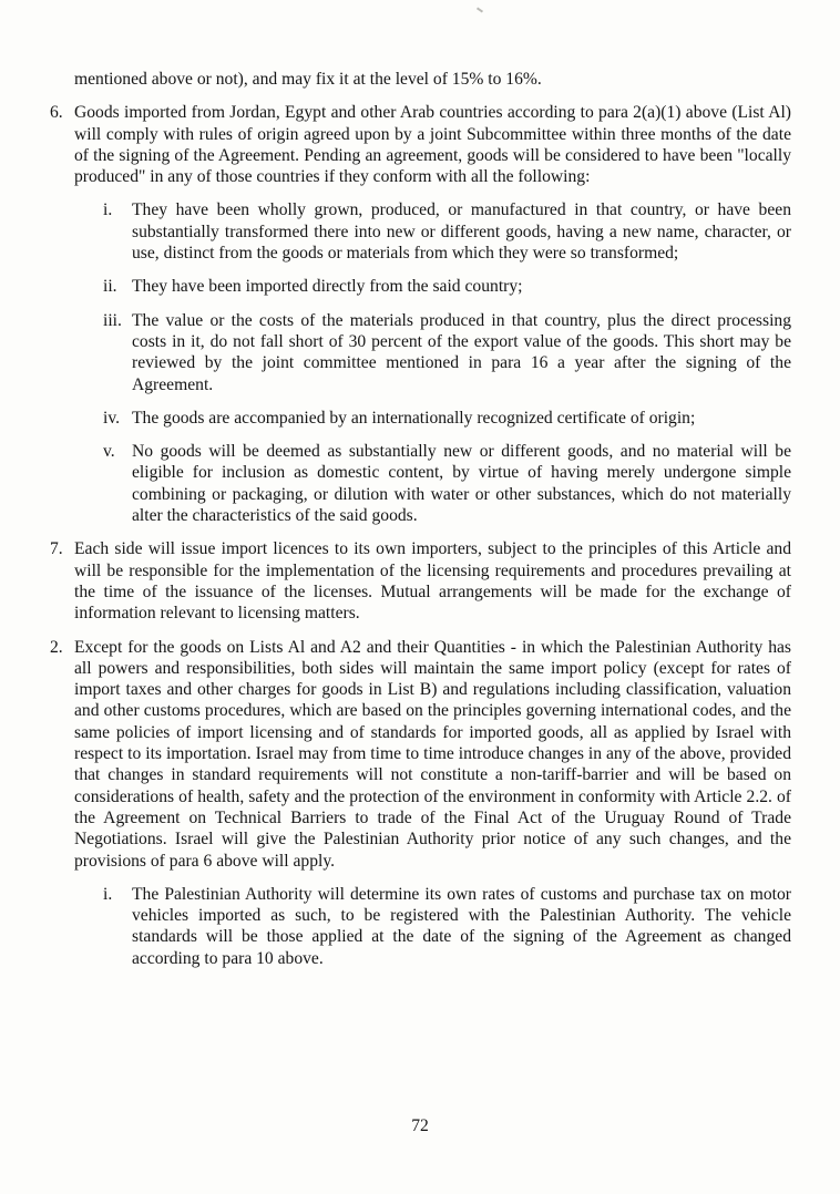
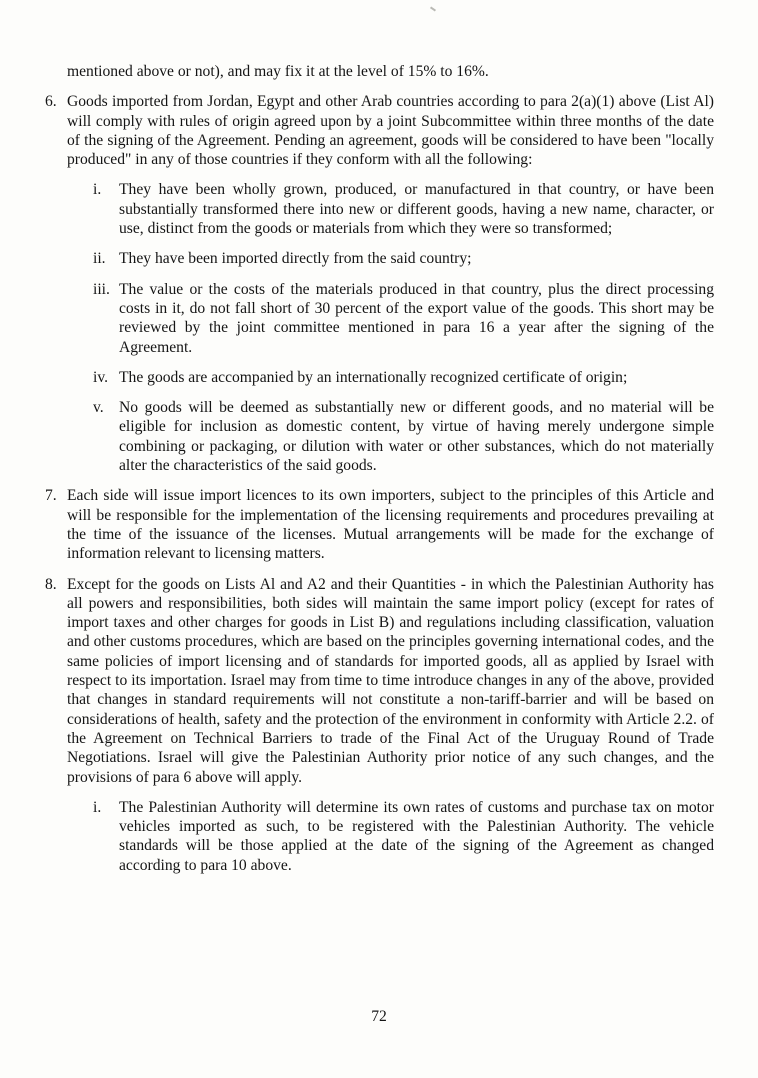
  mentioned above or not), and may fix it at the level of 15% to 16%.
  6.
  Goods imported from Jordan, Egypt and other Arab countries according to para 2(a)(1) above (List Al) will comply with rules of origin agreed upon by a joint Subcommittee within three months of the date of the signing of the Agreement. Pending an agreement, goods will be considered to have been "locally produced" in any of those countries if they conform with all the following:
  i.
  They have been wholly grown, produced, or manufactured in that country, or have been substantially transformed there into new or different goods, having a new name, character, or use, distinct from the goods or materials from which they were so transformed;
  ii.
  They have been imported directly from the said country;
  iii.
  The value or the costs of the materials produced in that country, plus the direct processing costs in it, do not fall short of 30 percent of the export value of the goods. This short may be reviewed by the joint committee mentioned in para 16 a year after the signing of the Agreement.
  iv.
  The goods are accompanied by an internationally recognized certificate of origin;
  v.
  No goods will be deemed as substantially new or different goods, and no material will be eligible for inclusion as domestic content, by virtue of having merely undergone simple combining or packaging, or dilution with water or other substances, which do not materially alter the characteristics of the said goods.
  7.
  Each side will issue import licences to its own importers, subject to the principles of this Article and will be responsible for the implementation of the licensing requirements and procedures prevailing at the time of the issuance of the licenses. Mutual arrangements will be made for the exchange of information relevant to licensing matters.
- 2.
+ 8.
  Except for the goods on Lists Al and A2 and their Quantities - in which the Palestinian Authority has all powers and responsibilities, both sides will maintain the same import policy (except for rates of import taxes and other charges for goods in List B) and regulations including classification, valuation and other customs procedures, which are based on the principles governing international codes, and the same policies of import licensing and of standards for imported goods, all as applied by Israel with respect to its importation. Israel may from time to time introduce changes in any of the above, provided that changes in standard requirements will not constitute a non-tariff-barrier and will be based on considerations of health, safety and the protection of the environment in conformity with Article 2.2. of the Agreement on Technical Barriers to trade of the Final Act of the Uruguay Round of Trade Negotiations. Israel will give the Palestinian Authority prior notice of any such changes, and the provisions of para 6 above will apply.
  i.
  The Palestinian Authority will determine its own rates of customs and purchase tax on motor vehicles imported as such, to be registered with the Palestinian Authority. The vehicle standards will be those applied at the date of the signing of the Agreement as changed according to para 10 above.
  72
